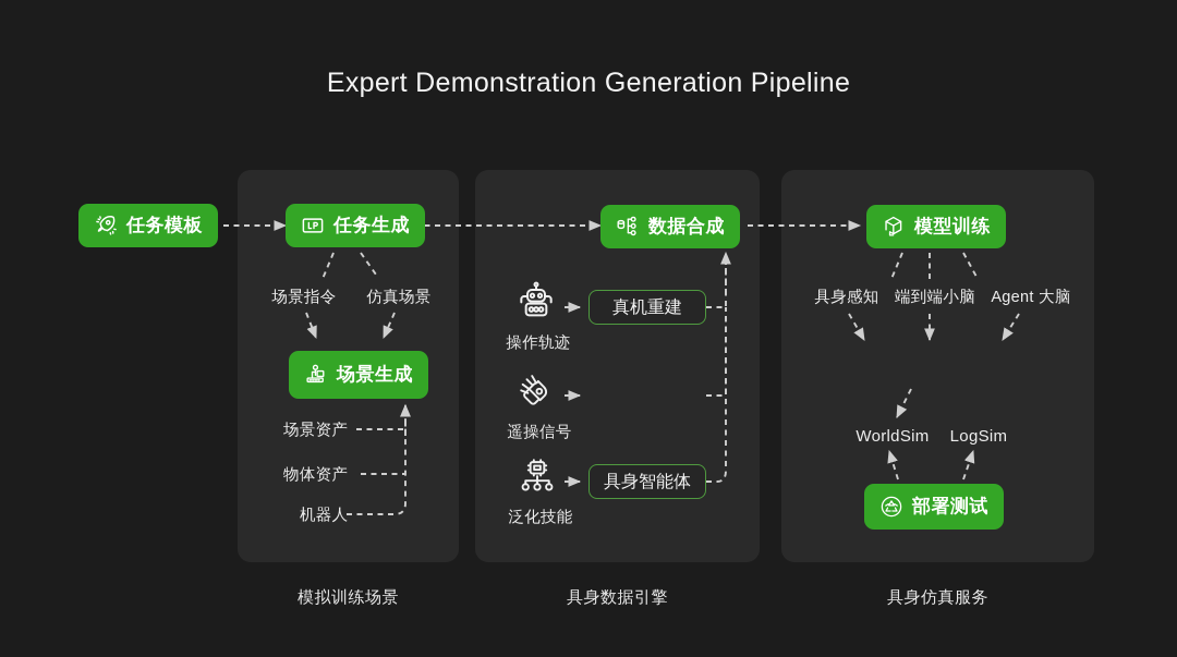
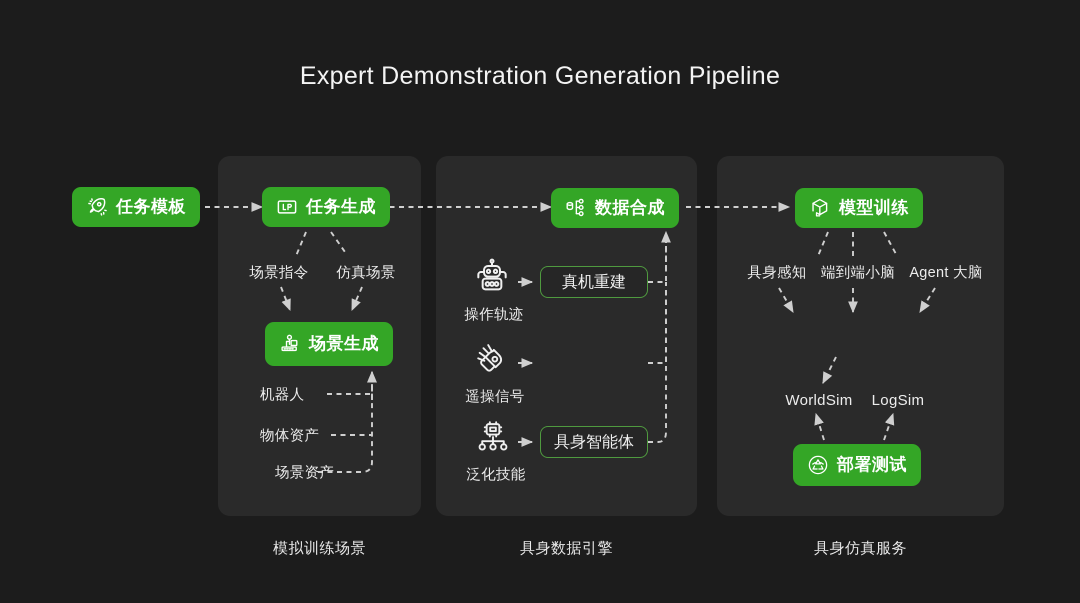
  Expert Demonstration Generation Pipeline
  任务模板
  任务生成
  场景指令
  仿真场景
  场景生成
- 场景资产
+ 机器人
  物体资产
- 机器人
+ 场景资产
  数据合成
  操作轨迹
  真机重建
  遥操信号
  泛化技能
  具身智能体
  模型训练
  具身感知
  端到端小脑
  Agent 大脑
  WorldSim
  LogSim
  部署测试
  模拟训练场景
  具身数据引擎
  具身仿真服务
